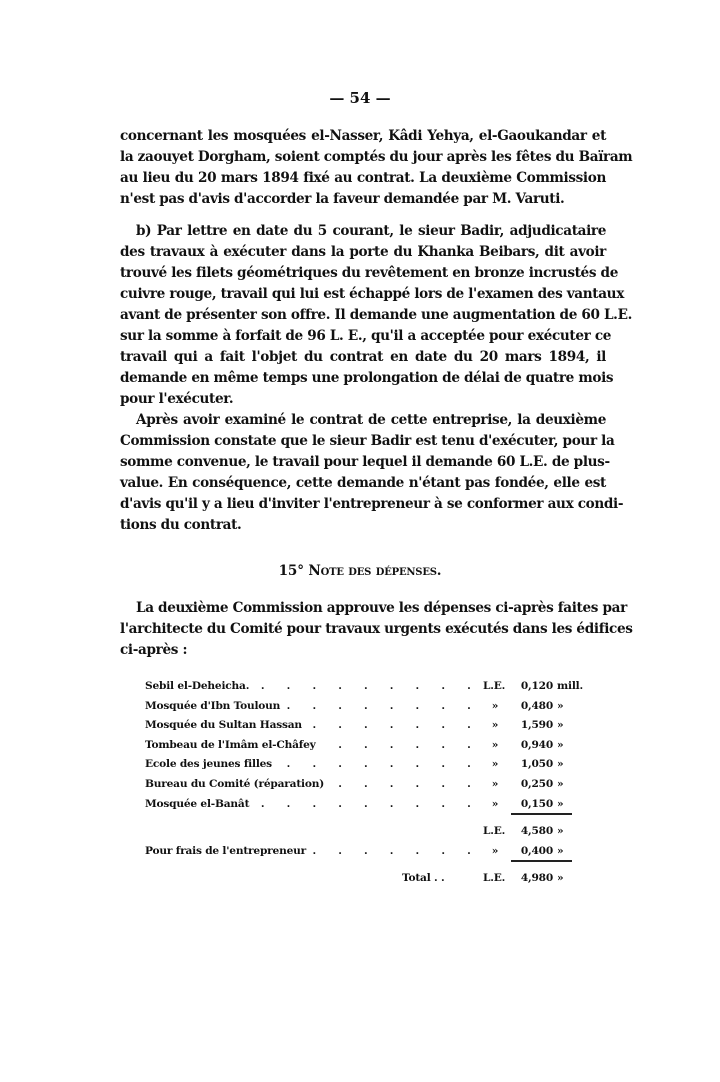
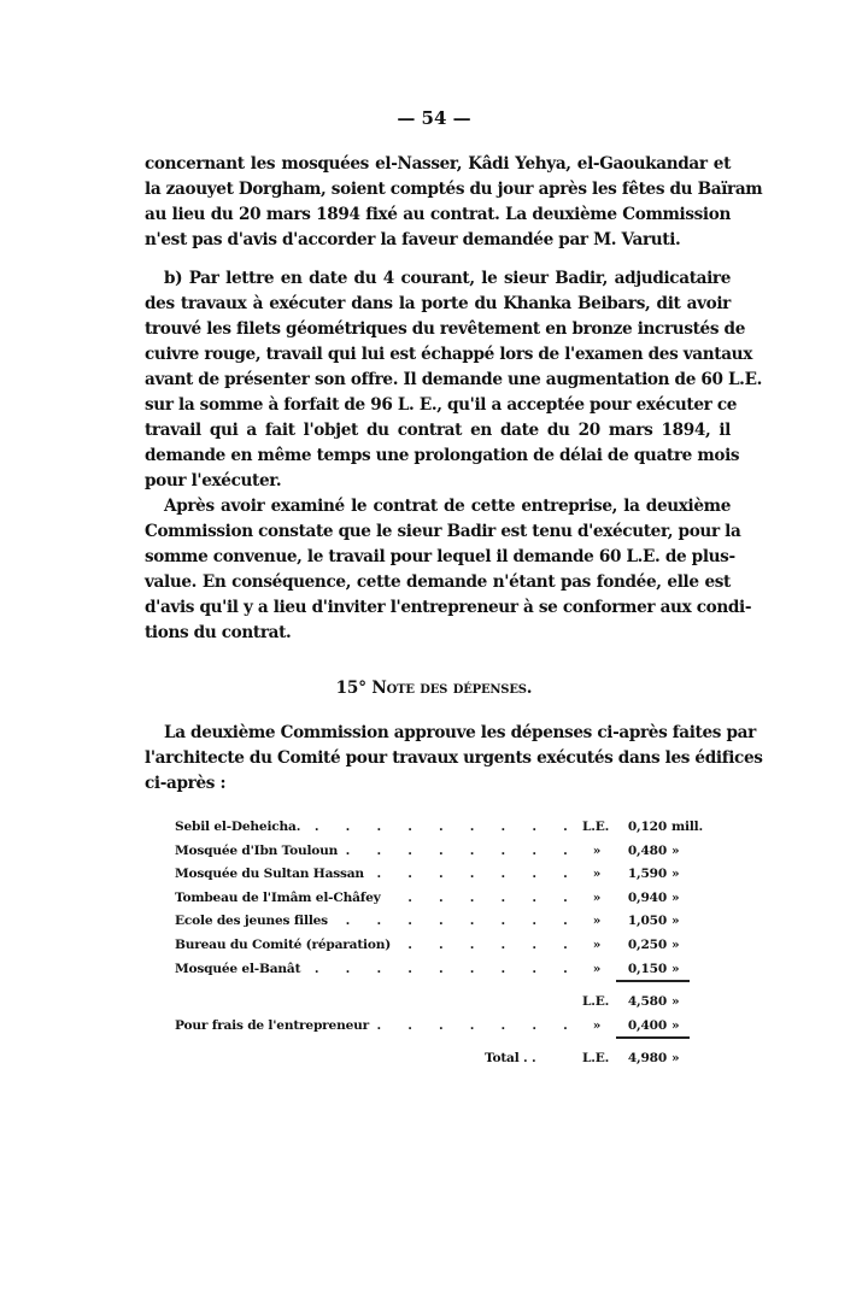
  — 54 —
  concernant les mosquées el-Nasser, Kâdi Yehya, el-Gaoukandar et
  la zaouyet Dorgham, soient comptés du jour après les fêtes du Baïram
  au lieu du 20 mars 1894 fixé au contrat. La deuxième Commission
  n'est pas d'avis d'accorder la faveur demandée par M. Varuti.
- b) Par lettre en date du 5 courant, le sieur Badir, adjudicataire
+ b) Par lettre en date du 4 courant, le sieur Badir, adjudicataire
  des travaux à exécuter dans la porte du Khanka Beibars, dit avoir
  trouvé les filets géométriques du revêtement en bronze incrustés de
  cuivre rouge, travail qui lui est échappé lors de l'examen des vantaux
  avant de présenter son offre. Il demande une augmentation de 60 L.E.
  sur la somme à forfait de 96 L. E., qu'il a acceptée pour exécuter ce
  travail qui a fait l'objet du contrat en date du 20 mars 1894, il
  demande en même temps une prolongation de délai de quatre mois
  pour l'exécuter.
  Après avoir examiné le contrat de cette entreprise, la deuxième
  Commission constate que le sieur Badir est tenu d'exécuter, pour la
  somme convenue, le travail pour lequel il demande 60 L.E. de plus-
  value. En conséquence, cette demande n'étant pas fondée, elle est
  d'avis qu'il y a lieu d'inviter l'entrepreneur à se conformer aux condi-
  tions du contrat.
  15° Note des dépenses.
  La deuxième Commission approuve les dépenses ci-après faites par
  l'architecte du Comité pour travaux urgents exécutés dans les édifices
  ci-après :
  Sebil el-Deheicha.
  L.E.
  0,120
  mill.
  Mosquée d'Ibn Touloun
  »
  0,480
  »
  Mosquée du Sultan Hassan
  »
  1,590
  »
  Tombeau de l'Imâm el-Châfey
  »
  0,940
  »
  Ecole des jeunes filles
  »
  1,050
  »
  Bureau du Comité (réparation)
  »
  0,250
  »
  Mosquée el-Banât
  »
  0,150
  »
  L.E.
  4,580
  »
  Pour frais de l'entrepreneur
  »
  0,400
  »
  Total . .
  L.E.
  4,980
  »
